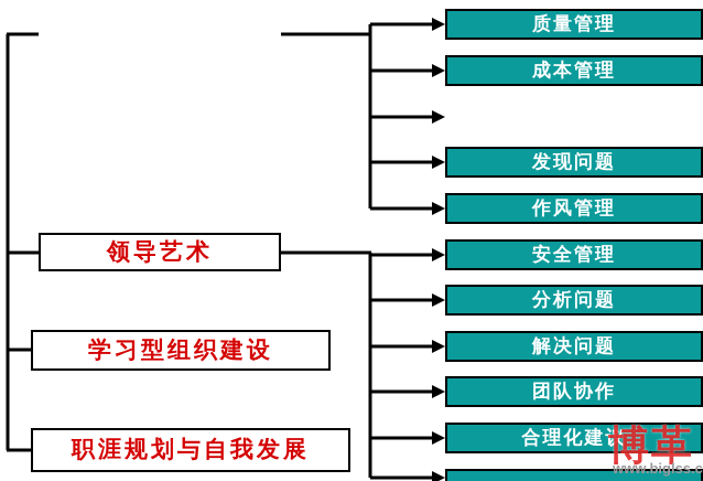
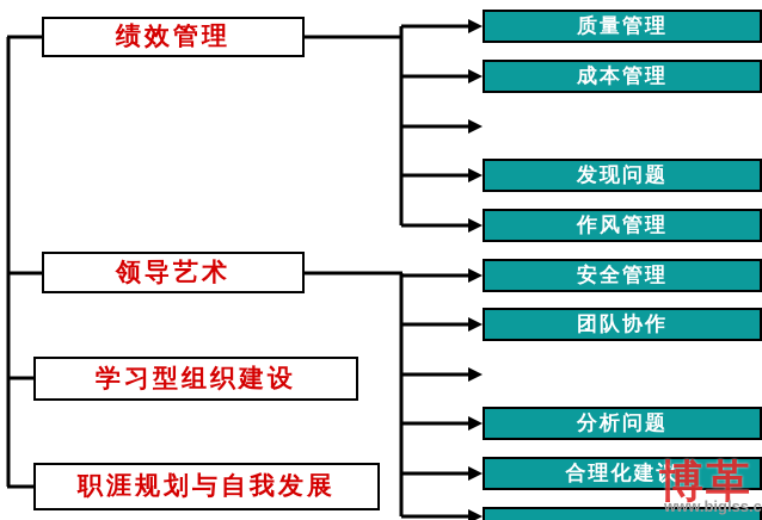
+ 绩效管理
  领导艺术
  学习型组织建设
  职涯规划与自我发展
  质量管理
  成本管理
  发现问题
  作风管理
  安全管理
- 分析问题
+ 团队协作
- 解决问题
- 团队协作
+ 分析问题
  合理化建议
  博革
  www.biglss.c
